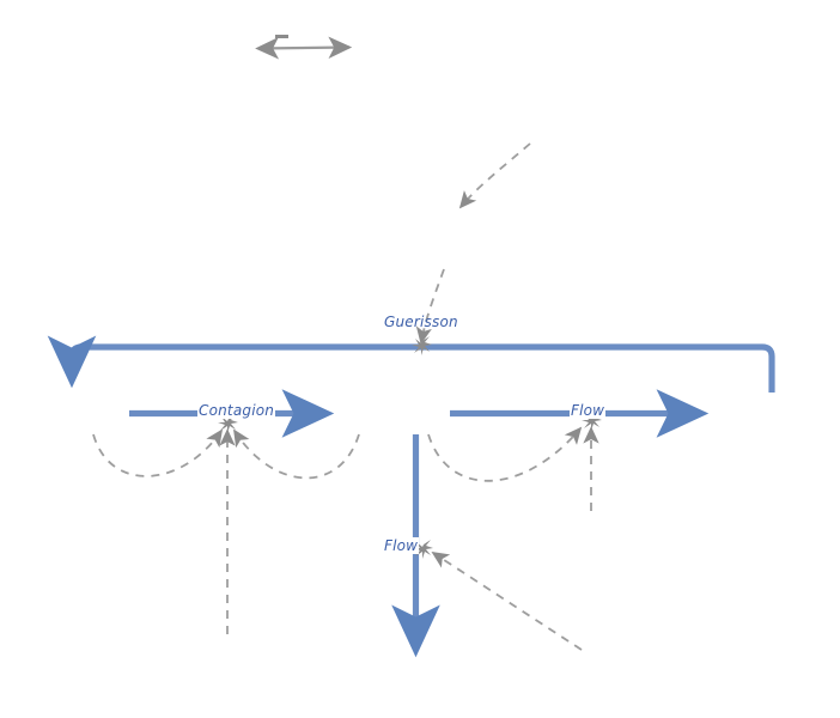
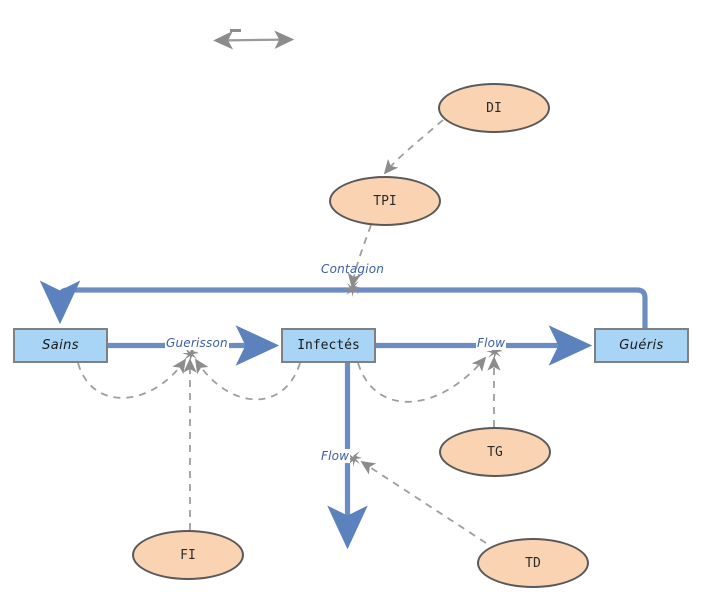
+ Sains
+ Infectés
+ Guéris
+ DI
+ TPI
+ TG
+ TD
+ FI
- Contagion
+ Guerisson
  Flow
  Flow
- Guerisson
+ Contagion
